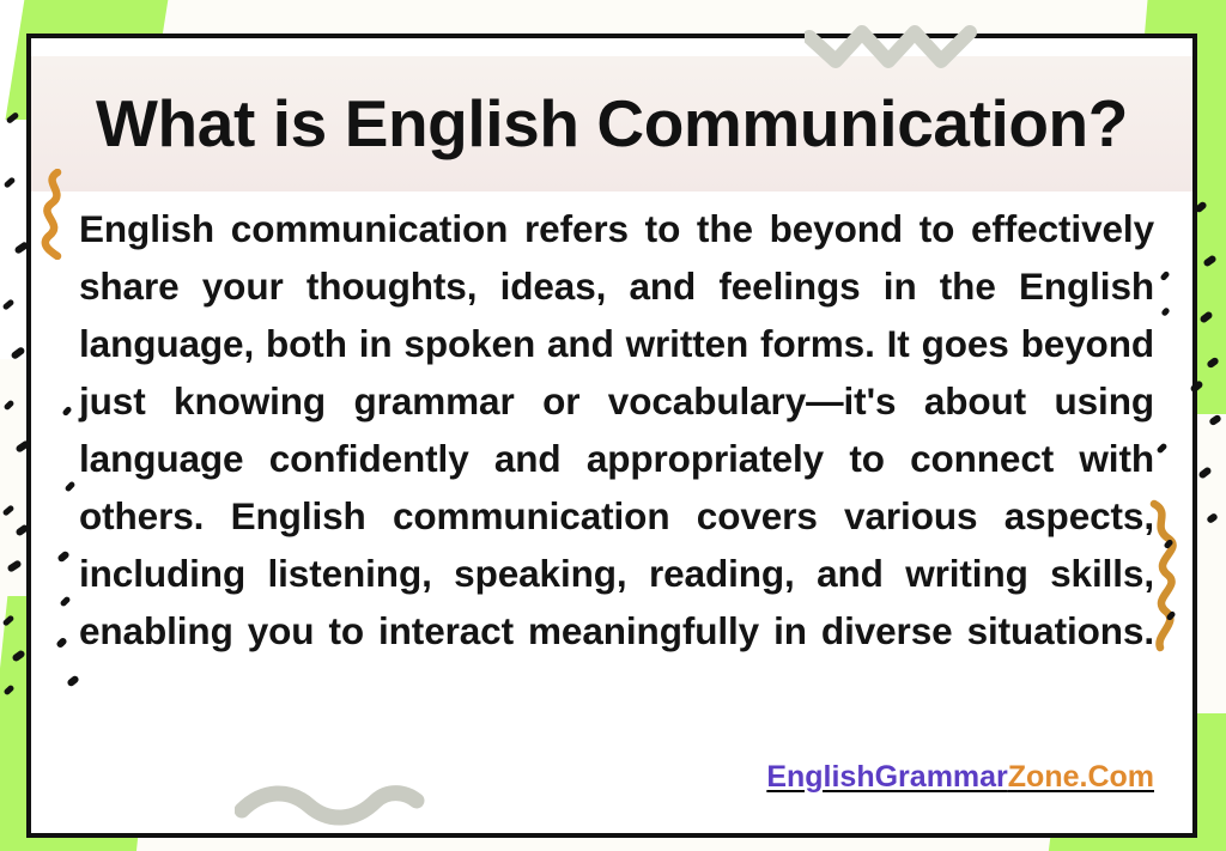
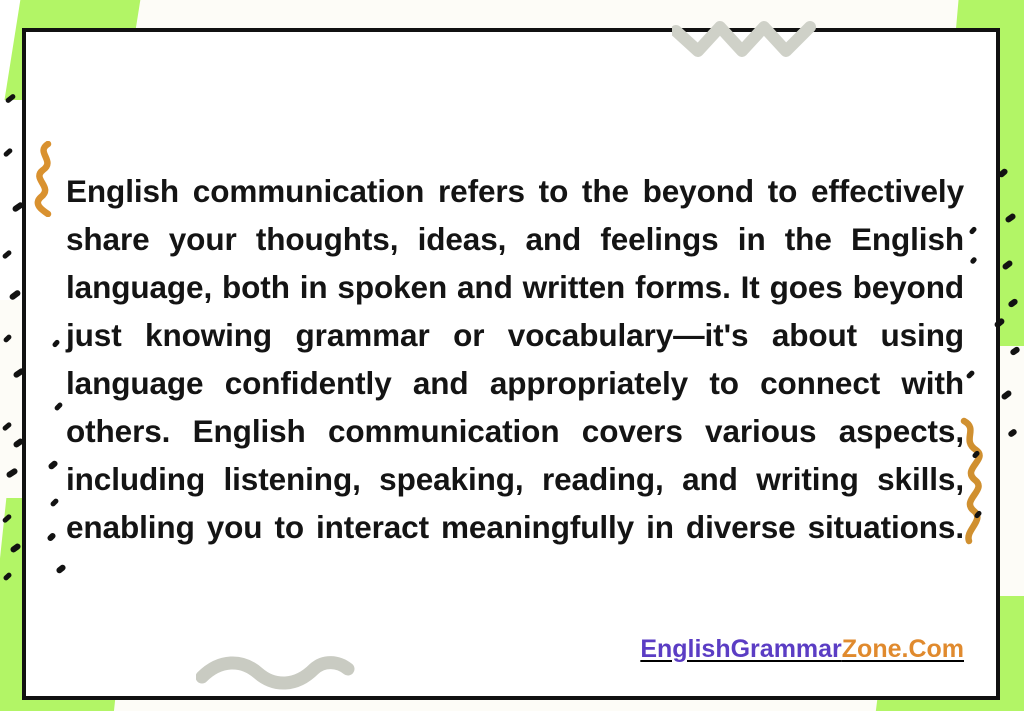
- What is English Communication?
  English communication refers to the beyond to effectively share your thoughts, ideas, and feelings in the English language, both in spoken and written forms. It goes beyond just knowing grammar or vocabulary—it's about using language confidently and appropriately to connect with others. English communication covers various aspects, including listening, speaking, reading, and writing skills, enabling you to interact meaningfully in diverse situations.
  EnglishGrammarZone.Com
